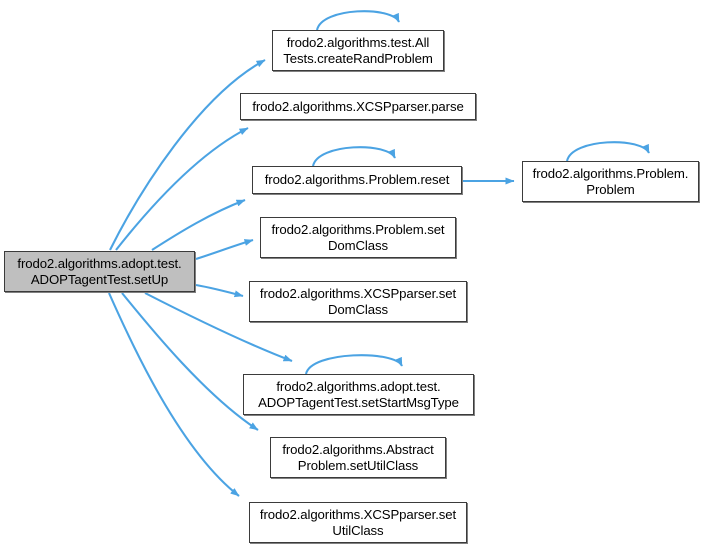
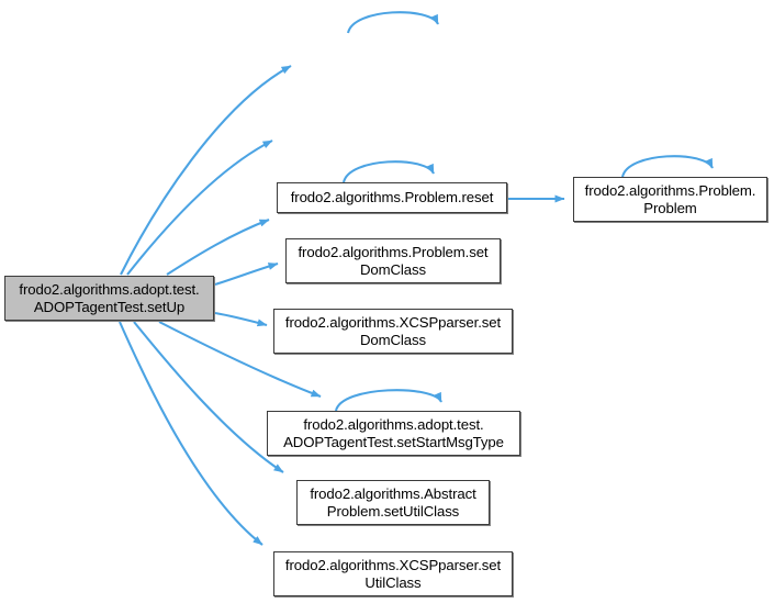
  frodo2.algorithms.adopt.test.
  ADOPTagentTest.setUp
- frodo2.algorithms.test.All
- Tests.createRandProblem
- frodo2.algorithms.XCSPparser.parse
  frodo2.algorithms.Problem.reset
  frodo2.algorithms.Problem.
  Problem
  frodo2.algorithms.Problem.set
  DomClass
  frodo2.algorithms.XCSPparser.set
  DomClass
  frodo2.algorithms.adopt.test.
  ADOPTagentTest.setStartMsgType
  frodo2.algorithms.Abstract
  Problem.setUtilClass
  frodo2.algorithms.XCSPparser.set
  UtilClass
